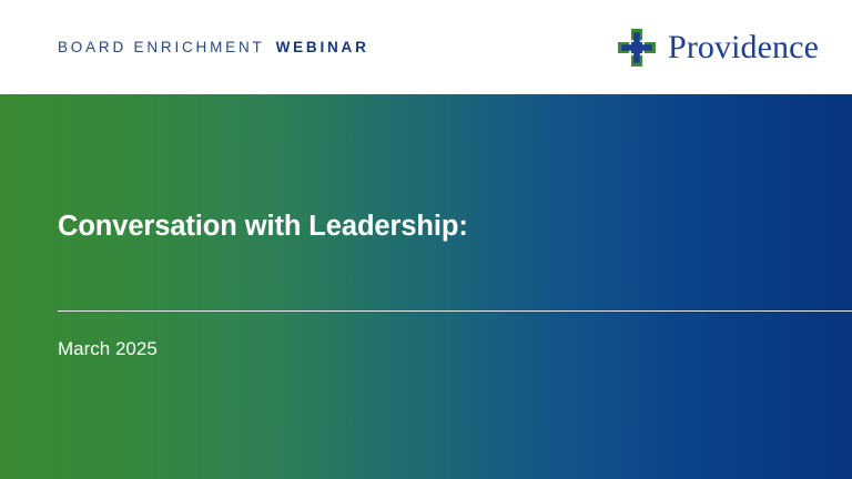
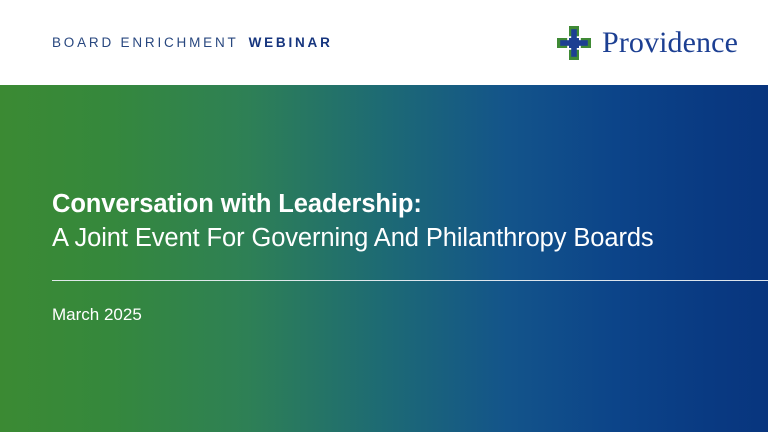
  BOARD ENRICHMENT
  WEBINAR
  Providence
  Conversation with Leadership:
+ A Joint Event For Governing And Philanthropy Boards
  March 2025
